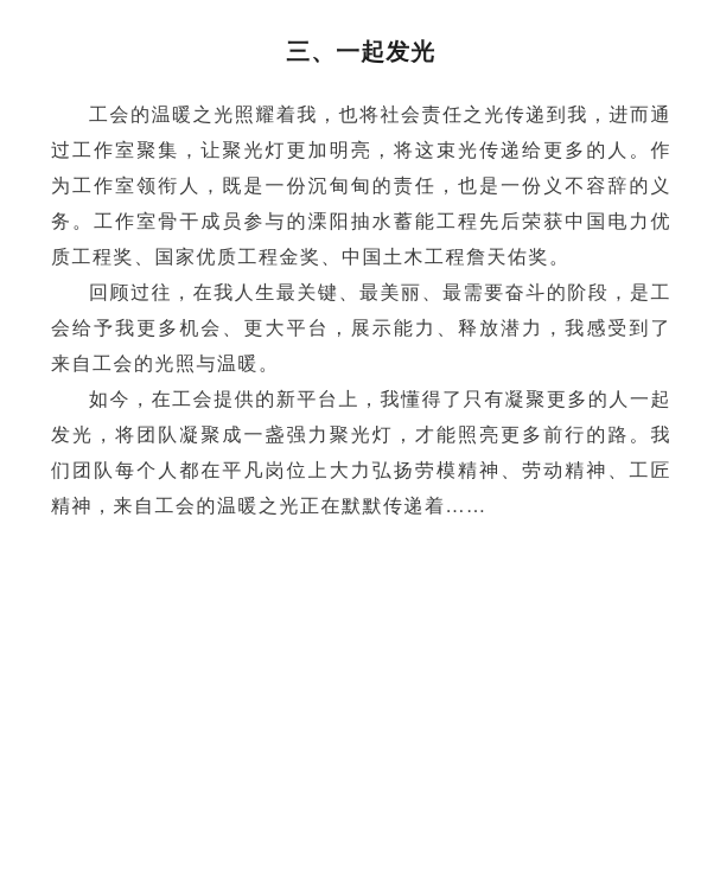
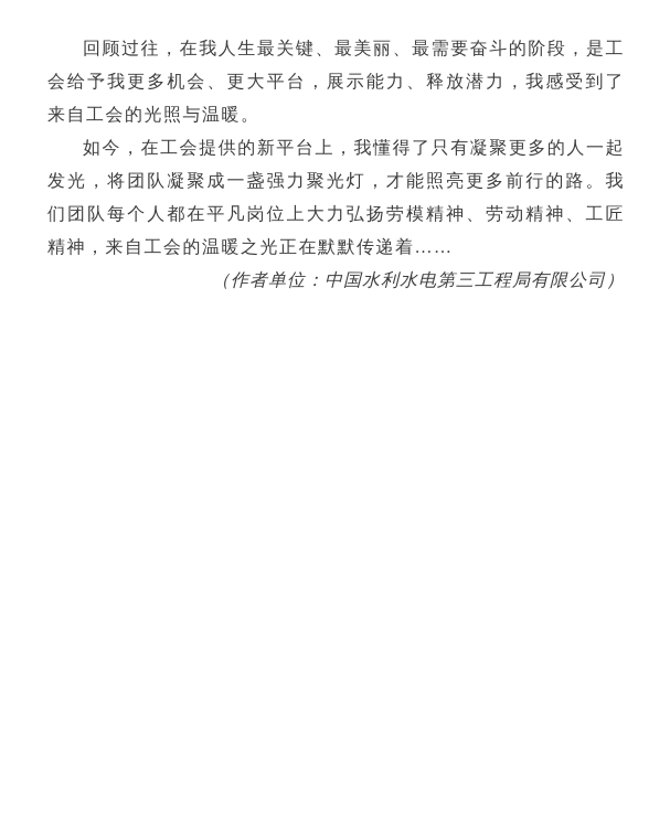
- 三、一起发光
- 工会的温暖之光照耀着我，也将社会责任之光传递到我，进而通过工作室聚集，让聚光灯更加明亮，将这束光传递给更多的人。作为工作室领衔人，既是一份沉甸甸的责任，也是一份义不容辞的义务。工作室骨干成员参与的溧阳抽水蓄能工程先后荣获中国电力优质工程奖、国家优质工程金奖、中国土木工程詹天佑奖。
  回顾过往，在我人生最关键、最美丽、最需要奋斗的阶段，是工会给予我更多机会、更大平台，展示能力、释放潜力，我感受到了来自工会的光照与温暖。
  如今，在工会提供的新平台上，我懂得了只有凝聚更多的人一起发光，将团队凝聚成一盏强力聚光灯，才能照亮更多前行的路。我们团队每个人都在平凡岗位上大力弘扬劳模精神、劳动精神、工匠精神，来自工会的温暖之光正在默默传递着……
+ （作者单位：中国水利水电第三工程局有限公司）
